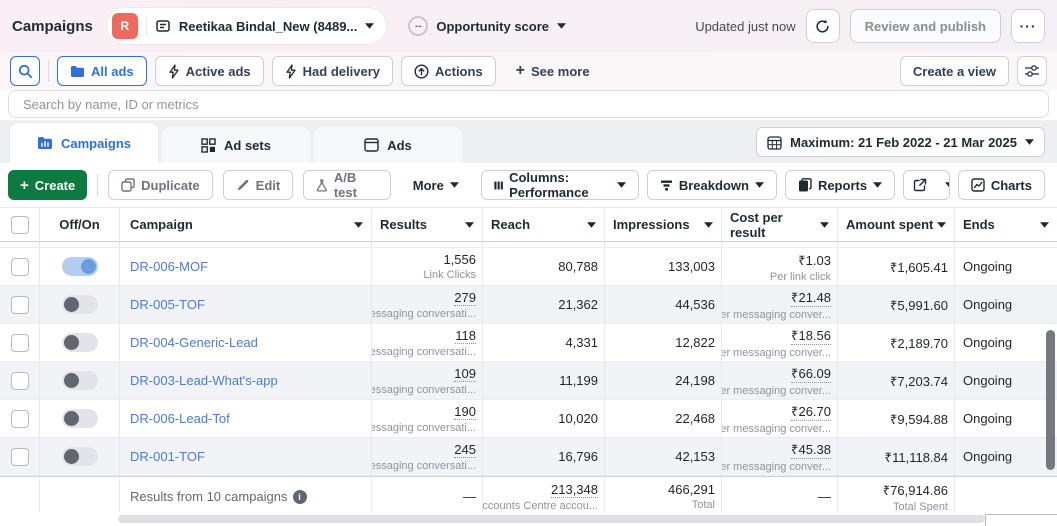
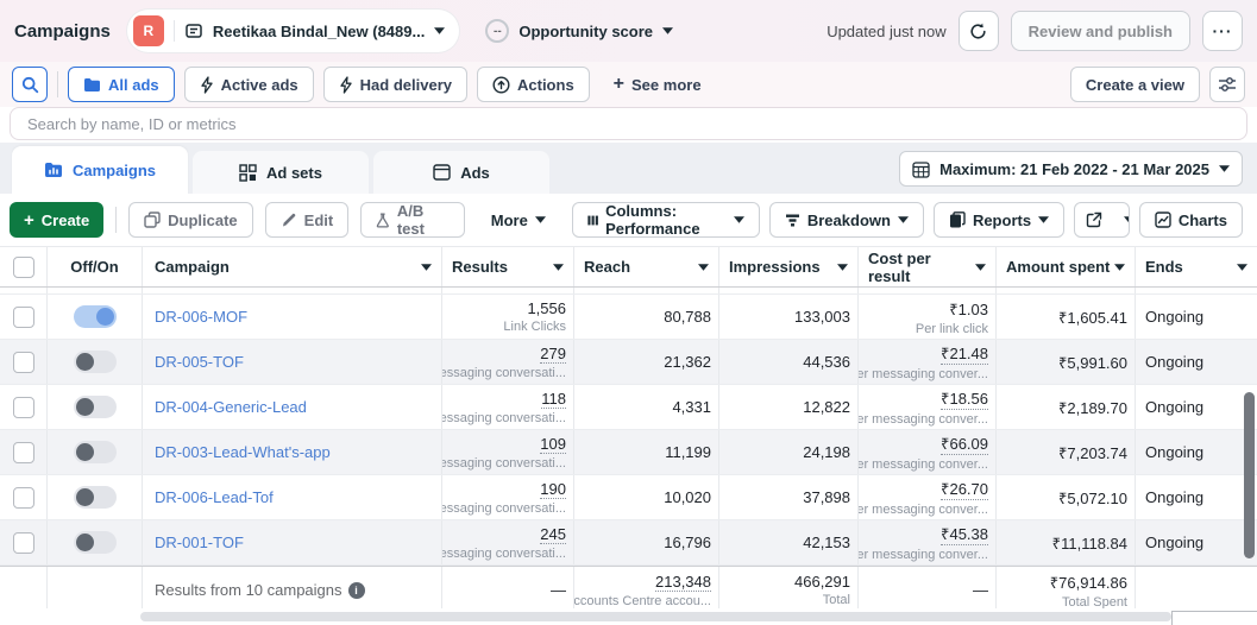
  Campaigns
  R
  Reetikaa Bindal_New (8489...
  --
  Opportunity score
  Updated just now
  Review and publish
  ···
  All ads
  Active ads
  Had delivery
  Actions
  +
  See more
  Create a view
  Search by name, ID or metrics
  Campaigns
  Ad sets
  Ads
  Maximum: 21 Feb 2022 - 21 Mar 2025
  +
  Create
  Duplicate
  Edit
  A/B test
  More
  Columns: Performance
  Breakdown
  Reports
  Charts
  Off/On
  Campaign
  Results
  Reach
  Impressions
  Cost per result
  Amount spent
  Ends
  DR-006-MOF
  1,556
  Link Clicks
  80,788
  133,003
  ₹1.03
  Per link click
  ₹1,605.41
  Ongoing
  DR-005-TOF
  279
  essaging conversati...
  21,362
  44,536
  ₹21.48
  er messaging conver...
  ₹5,991.60
  Ongoing
  DR-004-Generic-Lead
  118
  essaging conversati...
  4,331
  12,822
  ₹18.56
  er messaging conver...
  ₹2,189.70
  Ongoing
  DR-003-Lead-What's-app
  109
  essaging conversati...
  11,199
  24,198
  ₹66.09
  er messaging conver...
  ₹7,203.74
  Ongoing
  DR-006-Lead-Tof
  190
  essaging conversati...
  10,020
- 22,468
+ 37,898
  ₹26.70
  er messaging conver...
- ₹9,594.88
+ ₹5,072.10
  Ongoing
  DR-001-TOF
  245
  essaging conversati...
  16,796
  42,153
  ₹45.38
  er messaging conver...
  ₹11,118.84
  Ongoing
  Results from 10 campaigns
  i
  —
  213,348
  ccounts Centre accou...
  466,291
  Total
  —
  ₹76,914.86
  Total Spent
